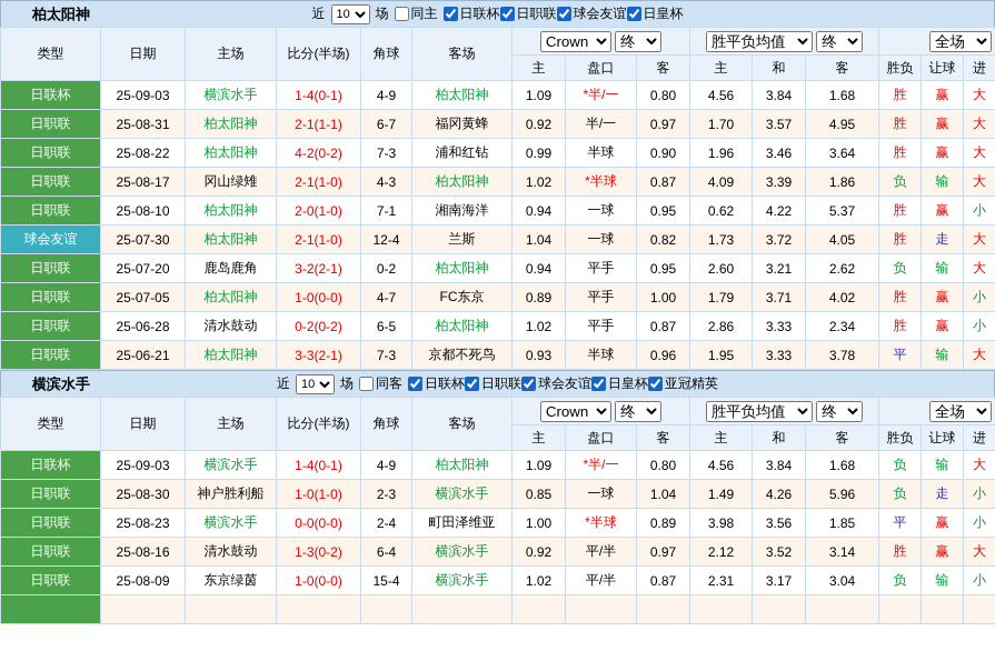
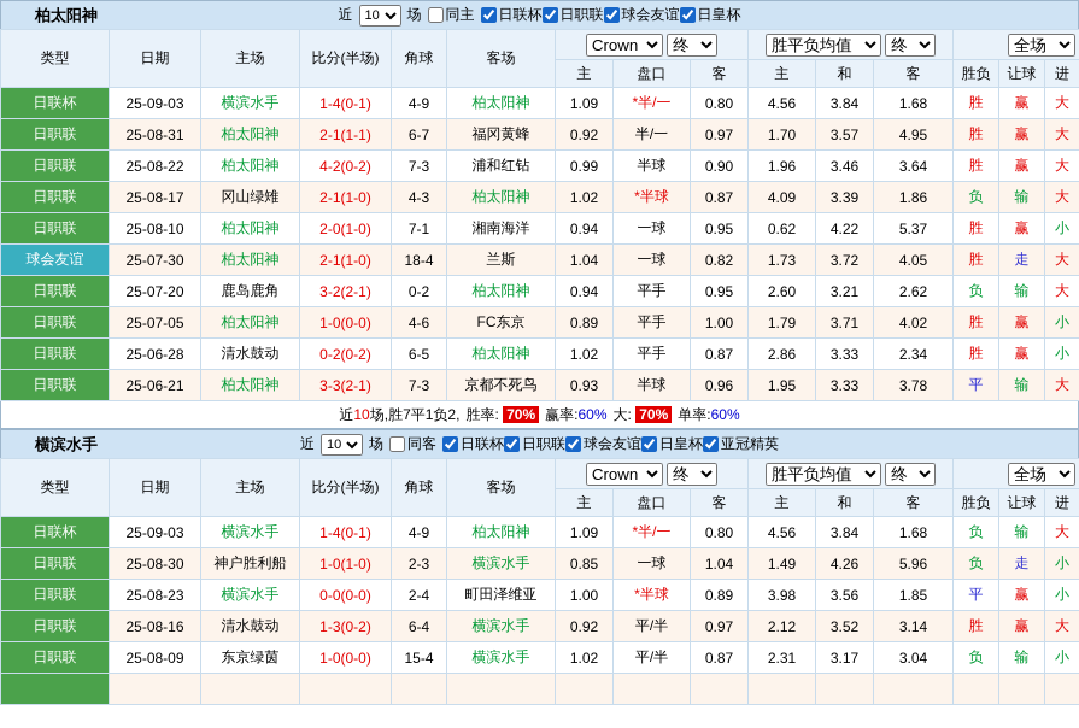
  柏太阳神
  近
  10
  场
  同主
  日联杯
  日职联
  球会友谊
  日皇杯
  类型	日期	主场	比分(半场)	角球	客场	Crown 终	胜平负均值 终	全场
  主	盘口	客	主	和	客	胜负	让球	进
  日联杯	25-09-03	横滨水手	1-4(0-1)	4-9	柏太阳神	1.09	*半/一	0.80	4.56	3.84	1.68	胜	赢	大
  日职联	25-08-31	柏太阳神	2-1(1-1)	6-7	福冈黄蜂	0.92	半/一	0.97	1.70	3.57	4.95	胜	赢	大
  日职联	25-08-22	柏太阳神	4-2(0-2)	7-3	浦和红钻	0.99	半球	0.90	1.96	3.46	3.64	胜	赢	大
  日职联	25-08-17	冈山绿雉	2-1(1-0)	4-3	柏太阳神	1.02	*半球	0.87	4.09	3.39	1.86	负	输	大
  日职联	25-08-10	柏太阳神	2-0(1-0)	7-1	湘南海洋	0.94	一球	0.95	0.62	4.22	5.37	胜	赢	小
- 球会友谊	25-07-30	柏太阳神	2-1(1-0)	12-4	兰斯	1.04	一球	0.82	1.73	3.72	4.05	胜	走	大
+ 球会友谊	25-07-30	柏太阳神	2-1(1-0)	18-4	兰斯	1.04	一球	0.82	1.73	3.72	4.05	胜	走	大
  日职联	25-07-20	鹿岛鹿角	3-2(2-1)	0-2	柏太阳神	0.94	平手	0.95	2.60	3.21	2.62	负	输	大
- 日职联	25-07-05	柏太阳神	1-0(0-0)	4-7	FC东京	0.89	平手	1.00	1.79	3.71	4.02	胜	赢	小
+ 日职联	25-07-05	柏太阳神	1-0(0-0)	4-6	FC东京	0.89	平手	1.00	1.79	3.71	4.02	胜	赢	小
  日职联	25-06-28	清水鼓动	0-2(0-2)	6-5	柏太阳神	1.02	平手	0.87	2.86	3.33	2.34	胜	赢	小
  日职联	25-06-21	柏太阳神	3-3(2-1)	7-3	京都不死鸟	0.93	半球	0.96	1.95	3.33	3.78	平	输	大
+ 近10场,胜7平1负2,
+ 胜率: 70%
+ 赢率:60%
+ 大: 70%
+ 单率:60%
  横滨水手
  近
  10
  场
  同客
  日联杯
  日职联
  球会友谊
  日皇杯
  亚冠精英
  类型	日期	主场	比分(半场)	角球	客场	Crown 终	胜平负均值 终	全场
  主	盘口	客	主	和	客	胜负	让球	进
  日联杯	25-09-03	横滨水手	1-4(0-1)	4-9	柏太阳神	1.09	*半/一	0.80	4.56	3.84	1.68	负	输	大
  日职联	25-08-30	神户胜利船	1-0(1-0)	2-3	横滨水手	0.85	一球	1.04	1.49	4.26	5.96	负	走	小
  日职联	25-08-23	横滨水手	0-0(0-0)	2-4	町田泽维亚	1.00	*半球	0.89	3.98	3.56	1.85	平	赢	小
  日职联	25-08-16	清水鼓动	1-3(0-2)	6-4	横滨水手	0.92	平/半	0.97	2.12	3.52	3.14	胜	赢	大
  日职联	25-08-09	东京绿茵	1-0(0-0)	15-4	横滨水手	1.02	平/半	0.87	2.31	3.17	3.04	负	输	小
